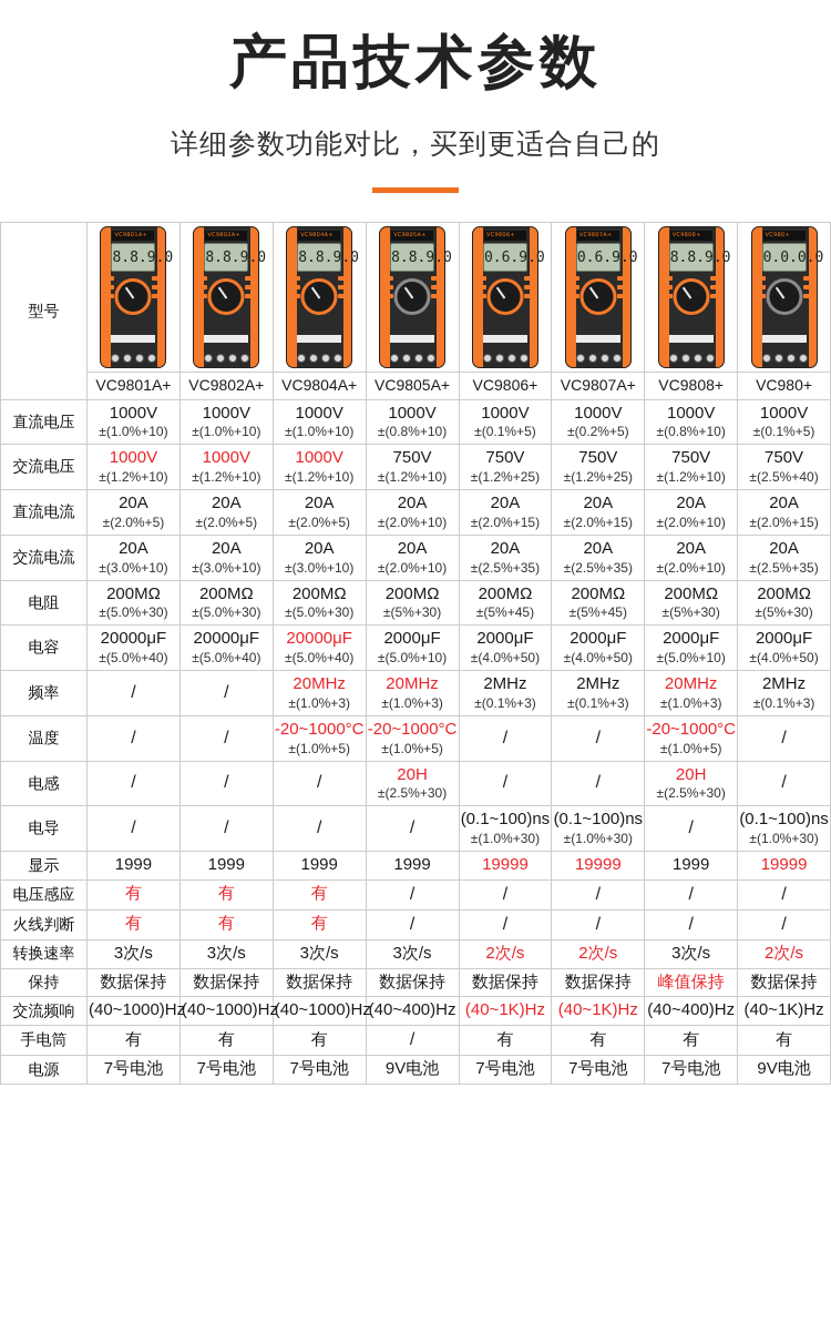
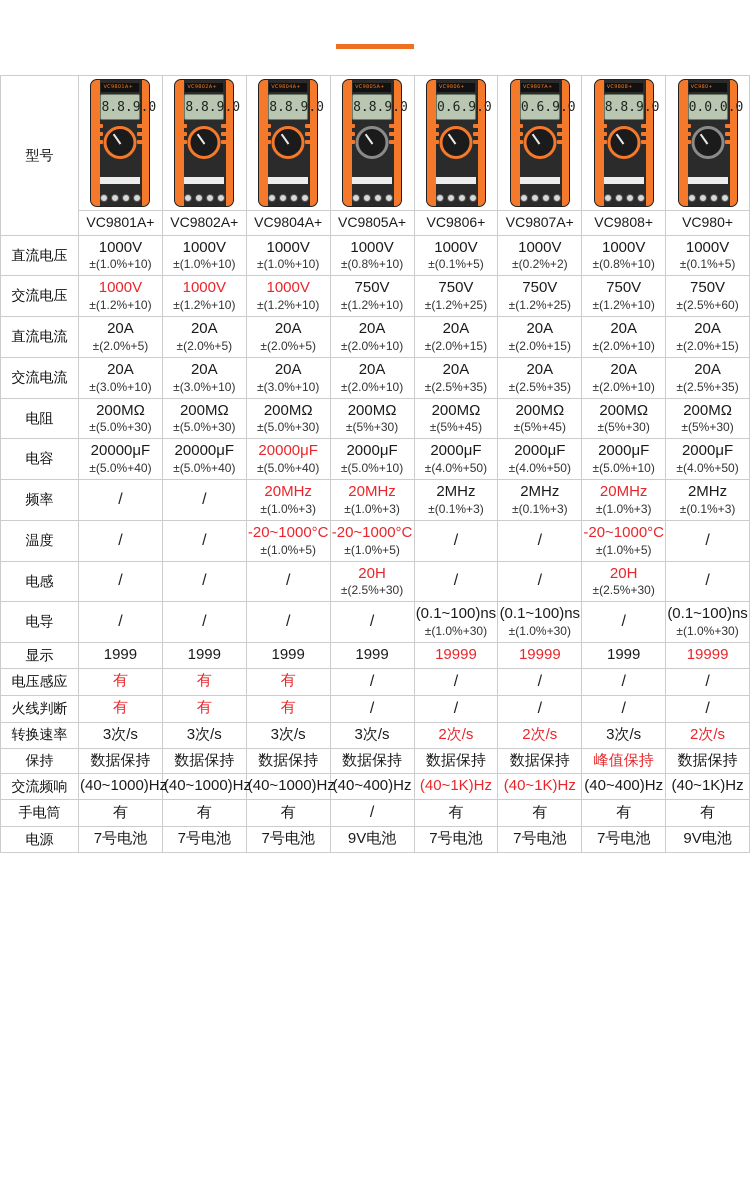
- 产品技术参数
- 详细参数功能对比，买到更适合自己的
  VC9801A+	VC9802A+	VC9804A+	VC9805A+	VC9806+	VC9807A+	VC9808+	VC980+
- 直流电压	1000V±(1.0%+10)	1000V±(1.0%+10)	1000V±(1.0%+10)	1000V±(0.8%+10)	1000V±(0.1%+5)	1000V±(0.2%+5)	1000V±(0.8%+10)	1000V±(0.1%+5)
+ 直流电压	1000V±(1.0%+10)	1000V±(1.0%+10)	1000V±(1.0%+10)	1000V±(0.8%+10)	1000V±(0.1%+5)	1000V±(0.2%+2)	1000V±(0.8%+10)	1000V±(0.1%+5)
- 交流电压	1000V±(1.2%+10)	1000V±(1.2%+10)	1000V±(1.2%+10)	750V±(1.2%+10)	750V±(1.2%+25)	750V±(1.2%+25)	750V±(1.2%+10)	750V±(2.5%+40)
+ 交流电压	1000V±(1.2%+10)	1000V±(1.2%+10)	1000V±(1.2%+10)	750V±(1.2%+10)	750V±(1.2%+25)	750V±(1.2%+25)	750V±(1.2%+10)	750V±(2.5%+60)
  直流电流	20A±(2.0%+5)	20A±(2.0%+5)	20A±(2.0%+5)	20A±(2.0%+10)	20A±(2.0%+15)	20A±(2.0%+15)	20A±(2.0%+10)	20A±(2.0%+15)
  交流电流	20A±(3.0%+10)	20A±(3.0%+10)	20A±(3.0%+10)	20A±(2.0%+10)	20A±(2.5%+35)	20A±(2.5%+35)	20A±(2.0%+10)	20A±(2.5%+35)
  电阻	200MΩ±(5.0%+30)	200MΩ±(5.0%+30)	200MΩ±(5.0%+30)	200MΩ±(5%+30)	200MΩ±(5%+45)	200MΩ±(5%+45)	200MΩ±(5%+30)	200MΩ±(5%+30)
  电容	20000μF±(5.0%+40)	20000μF±(5.0%+40)	20000μF±(5.0%+40)	2000μF±(5.0%+10)	2000μF±(4.0%+50)	2000μF±(4.0%+50)	2000μF±(5.0%+10)	2000μF±(4.0%+50)
  频率	/	/	20MHz±(1.0%+3)	20MHz±(1.0%+3)	2MHz±(0.1%+3)	2MHz±(0.1%+3)	20MHz±(1.0%+3)	2MHz±(0.1%+3)
  温度	/	/	-20~1000°C±(1.0%+5)	-20~1000°C±(1.0%+5)	/	/	-20~1000°C±(1.0%+5)	/
  电感	/	/	/	20H±(2.5%+30)	/	/	20H±(2.5%+30)	/
  电导	/	/	/	/	(0.1~100)ns±(1.0%+30)	(0.1~100)ns±(1.0%+30)	/	(0.1~100)ns±(1.0%+30)
  显示	1999	1999	1999	1999	19999	19999	1999	19999
  电压感应	有	有	有	/	/	/	/	/
  火线判断	有	有	有	/	/	/	/	/
  转换速率	3次/s	3次/s	3次/s	3次/s	2次/s	2次/s	3次/s	2次/s
  保持	数据保持	数据保持	数据保持	数据保持	数据保持	数据保持	峰值保持	数据保持
  交流频响	(40~1000)H	(40~1000)H	(40~1000)Hz	(40~400)Hz	(40~1K)Hz	(40~1K)Hz	(40~400)Hz	(40~1K)Hz
  手电筒	有	有	有	/	有	有	有	有
  电源	7号电池	7号电池	7号电池	9V电池	7号电池	7号电池	7号电池	9V电池
